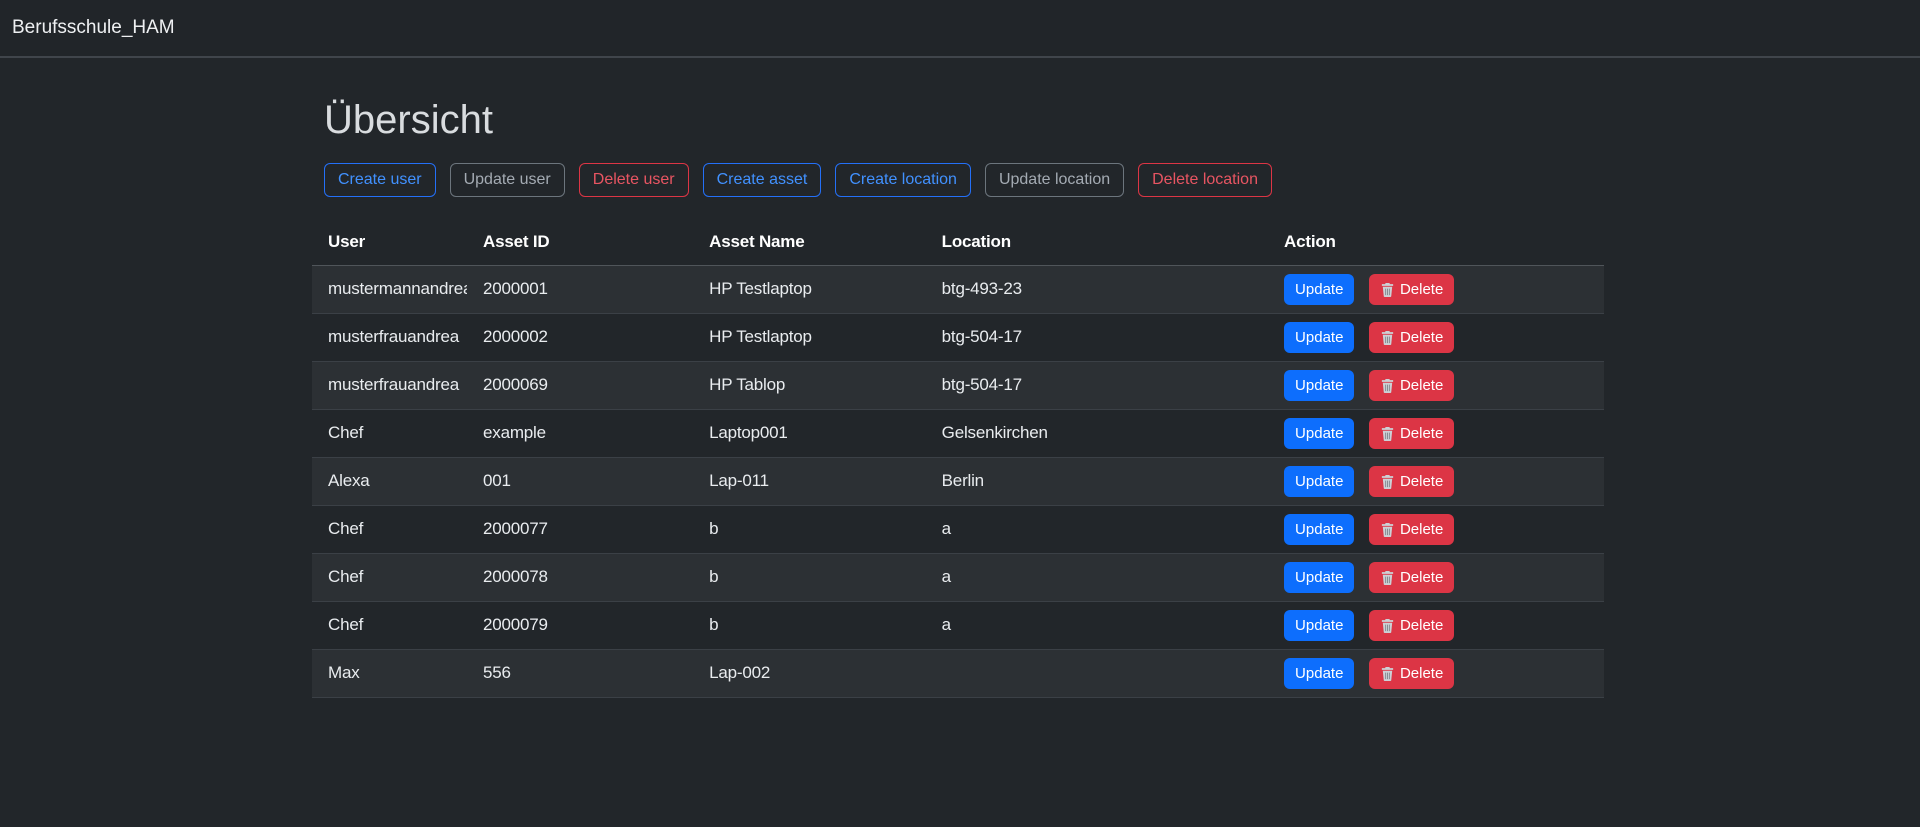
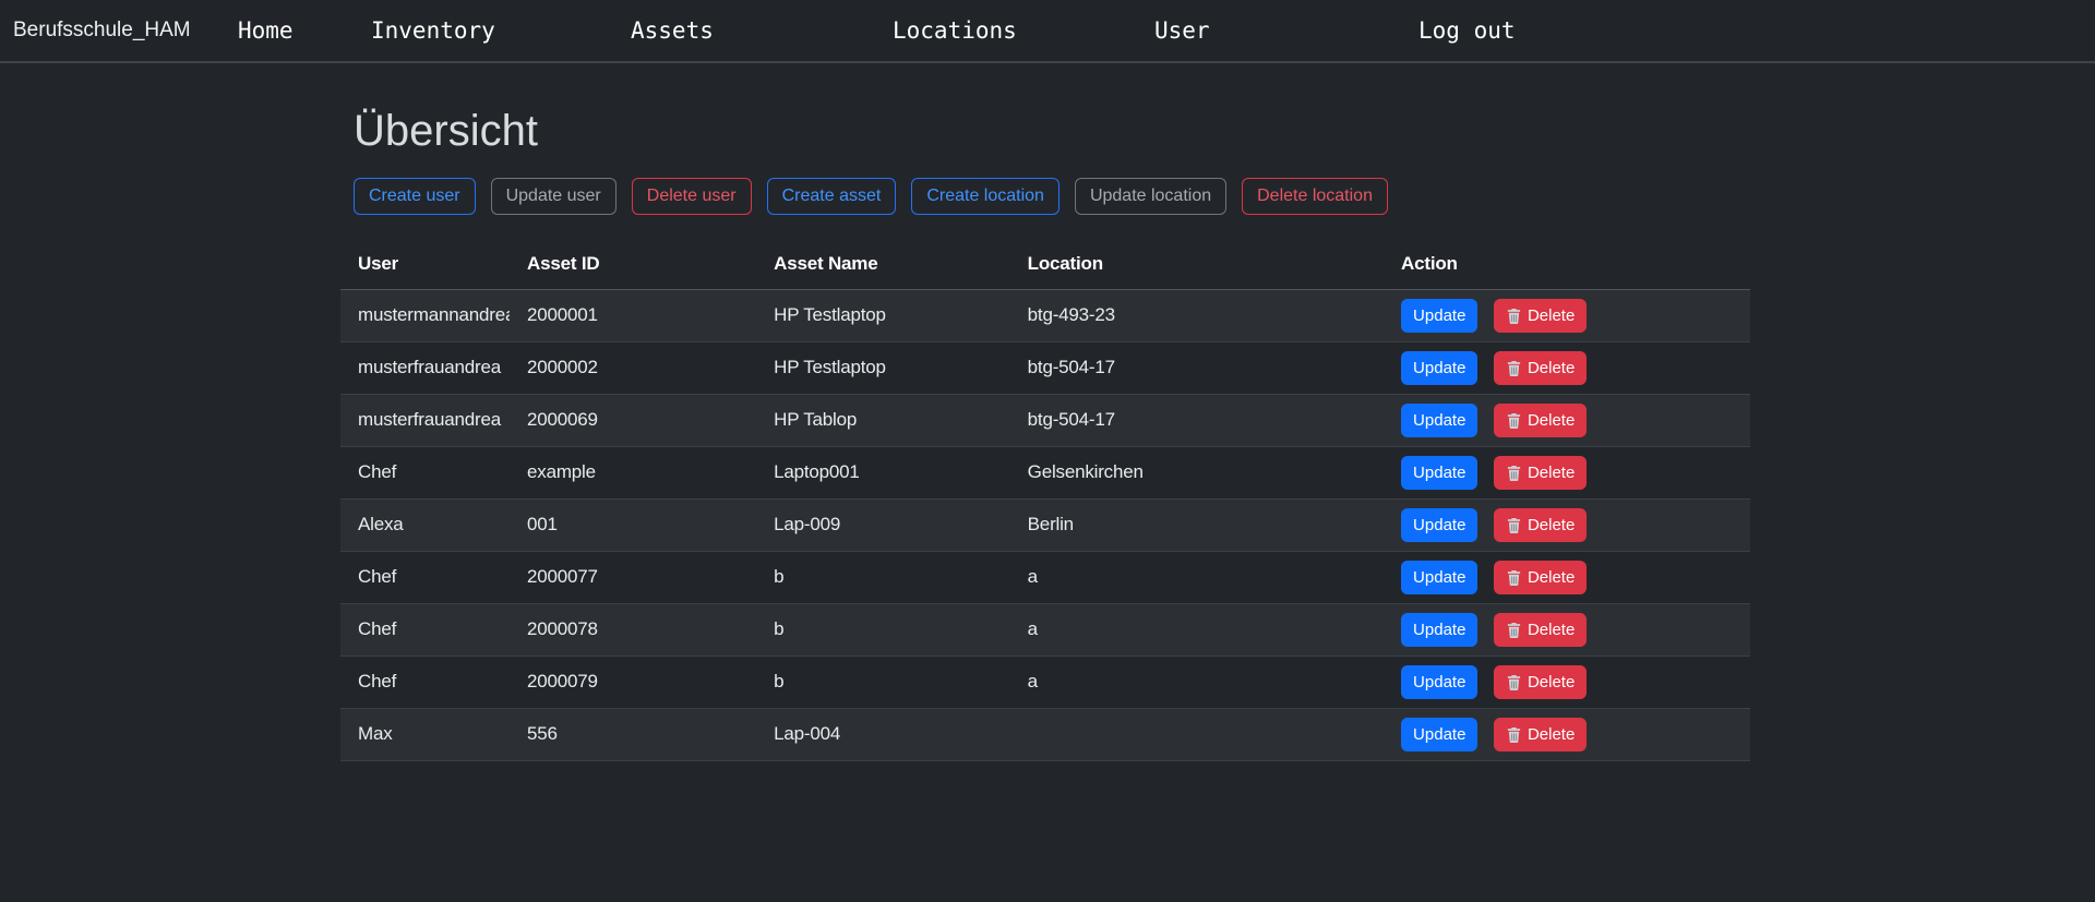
  Berufsschule_HAM
+ Home
+ Inventory
+ Assets
+ Locations
+ User
+ Log out
  Übersicht
  Create user
  Update user
  Delete user
  Create asset
  Create location
  Update location
  Delete location
  	User	Asset ID	Asset Name	Location	Action
  mustermannandre	2000001	HP Testlaptop	btg-493-23	Update Delete
  musterfrauandrea	2000002	HP Testlaptop	btg-504-17	Update Delete
  musterfrauandrea	2000069	HP Tablop	btg-504-17	Update Delete
  Chef	example	Laptop001	Gelsenkirchen	Update Delete
- Alexa	001	Lap-011	Berlin	Update Delete
+ Alexa	001	Lap-009	Berlin	Update Delete
  Chef	2000077	b	a	Update Delete
  Chef	2000078	b	a	Update Delete
  Chef	2000079	b	a	Update Delete
- Max	556	Lap-002		Update Delete
+ Max	556	Lap-004		Update Delete
